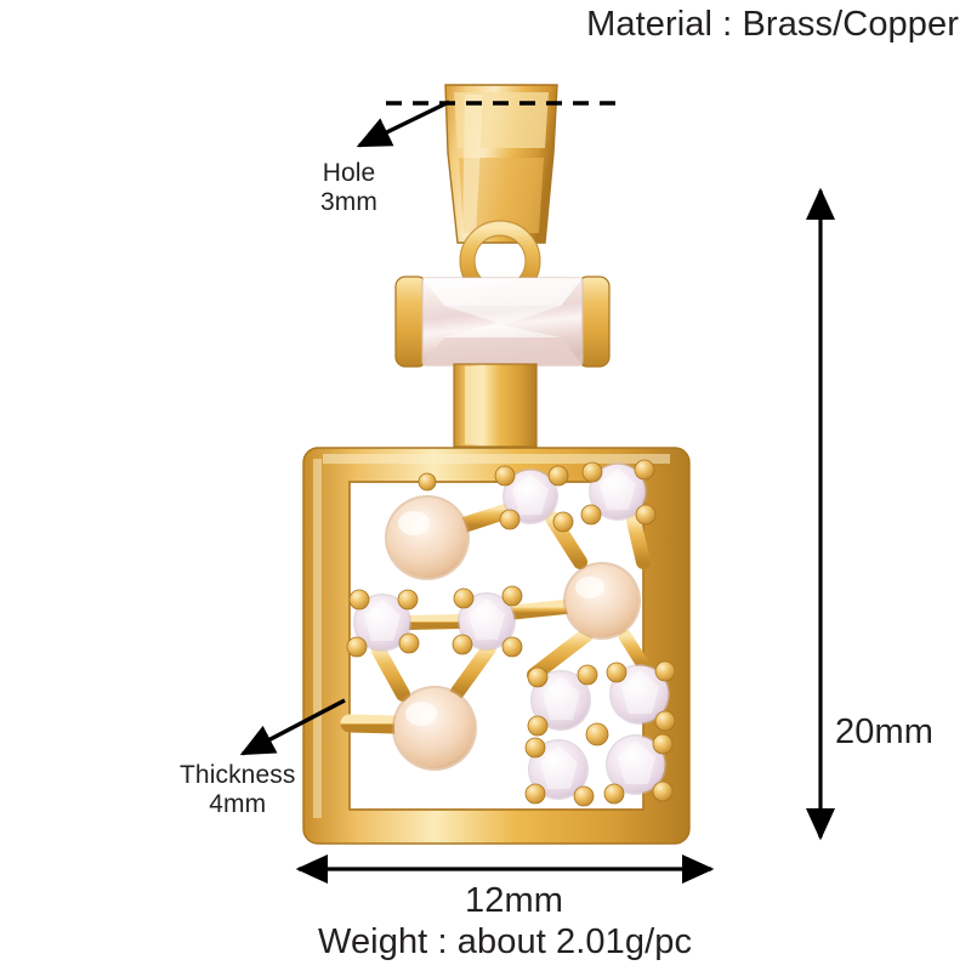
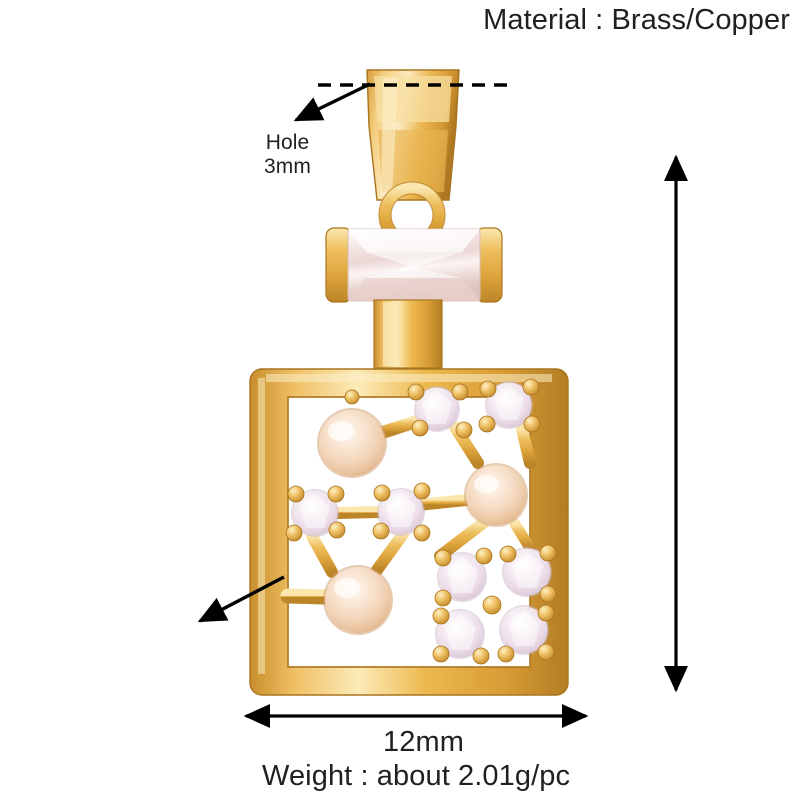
  Material : Brass/Copper
  Hole
  3mm
- Thickness
- 4mm
- 20mm
  12mm
  Weight : about 2.01g/pc
